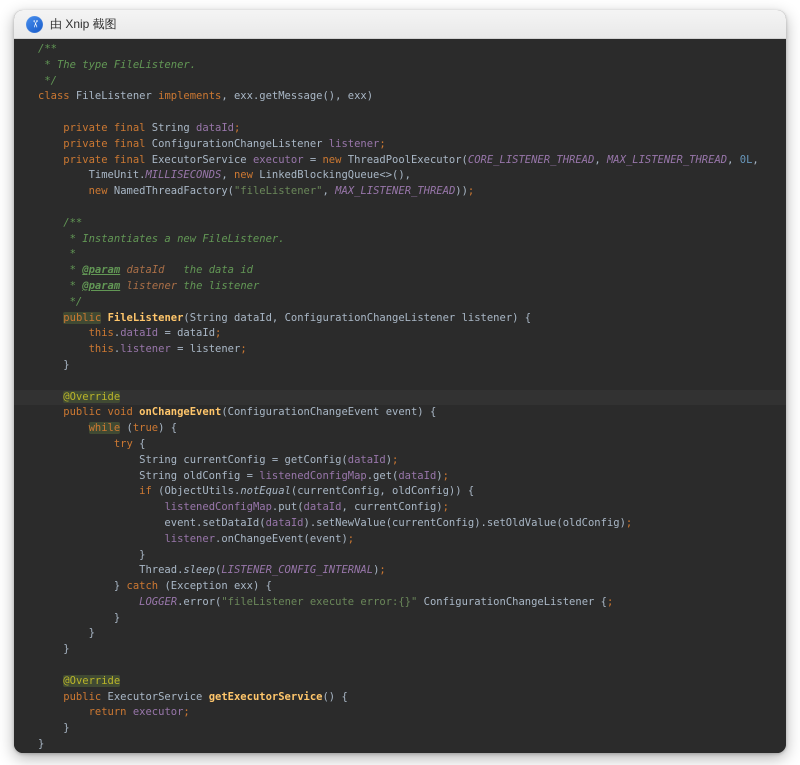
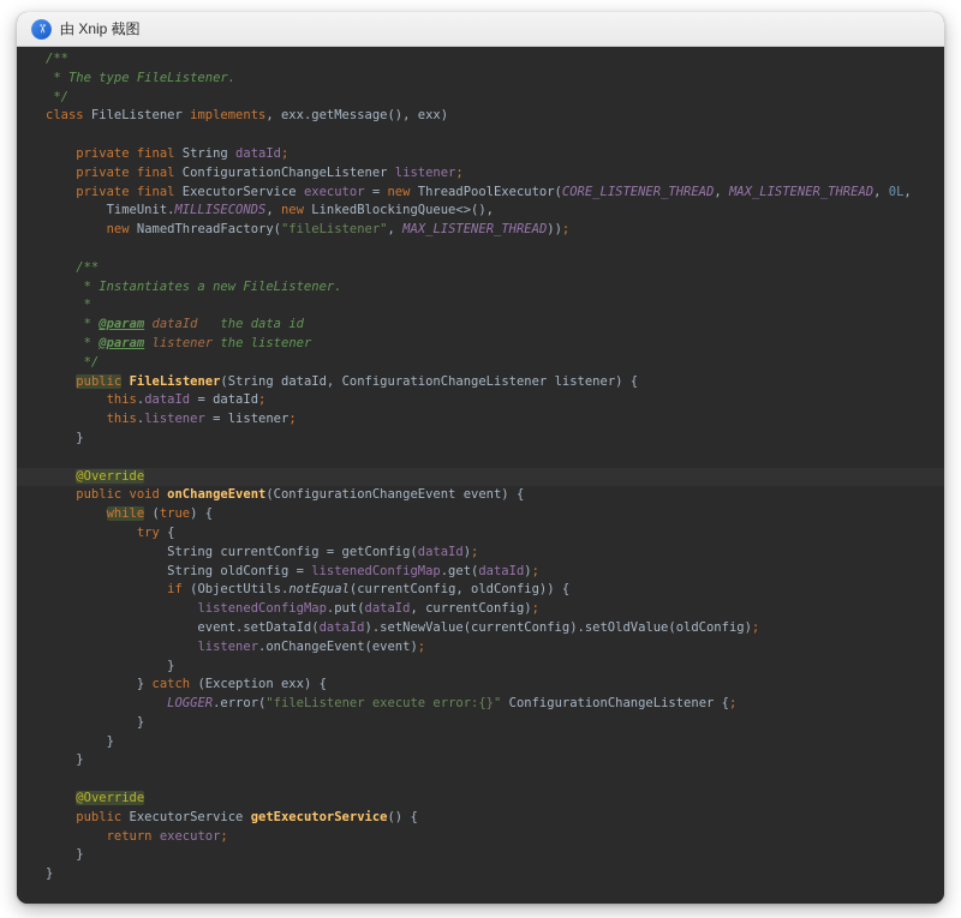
  由 Xnip 截图
  /**
  * The type FileListener.
  */
  class FileListener implements, exx.getMessage(), exx)
  private final String dataId;
  private final ConfigurationChangeListener listener;
  private final ExecutorService executor = new ThreadPoolExecutor(CORE_LISTENER_THREAD, MAX_LISTENER_THREAD, 0L,
  TimeUnit.MILLISECONDS, new LinkedBlockingQueue<>(),
  new NamedThreadFactory("fileListener", MAX_LISTENER_THREAD));
  /**
  * Instantiates a new FileListener.
  *
  * @param dataId the data id
  * @param listener the listener
  */
  public FileListener(String dataId, ConfigurationChangeListener listener) {
  this.dataId = dataId;
  this.listener = listener;
  }
  @Override
  public void onChangeEvent(ConfigurationChangeEvent event) {
  while (true) {
  try {
  String currentConfig = getConfig(dataId);
  String oldConfig = listenedConfigMap.get(dataId);
  if (ObjectUtils.notEqual(currentConfig, oldConfig)) {
  listenedConfigMap.put(dataId, currentConfig);
  event.setDataId(dataId).setNewValue(currentConfig).setOldValue(oldConfig);
  listener.onChangeEvent(event);
  }
- Thread.sleep(LISTENER_CONFIG_INTERNAL);
  } catch (Exception exx) {
  LOGGER.error("fileListener execute error:{}" ConfigurationChangeListener {;
  }
  }
  }
  @Override
  public ExecutorService getExecutorService() {
  return executor;
  }
  }
